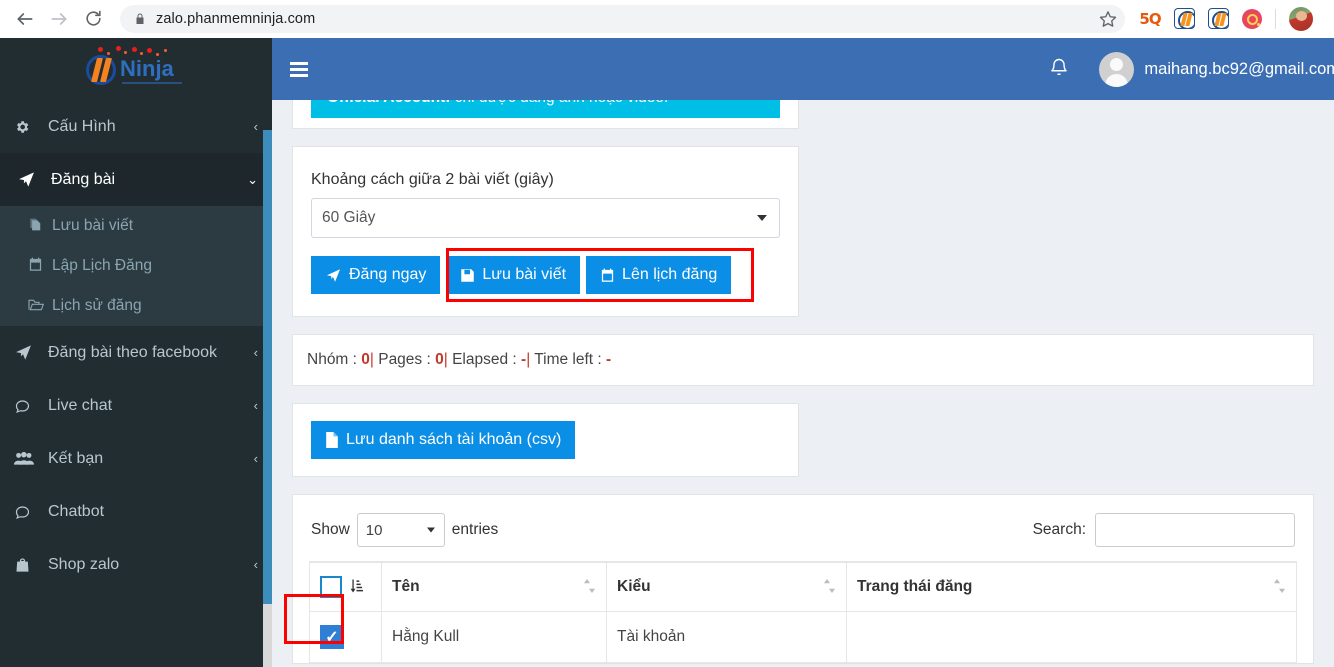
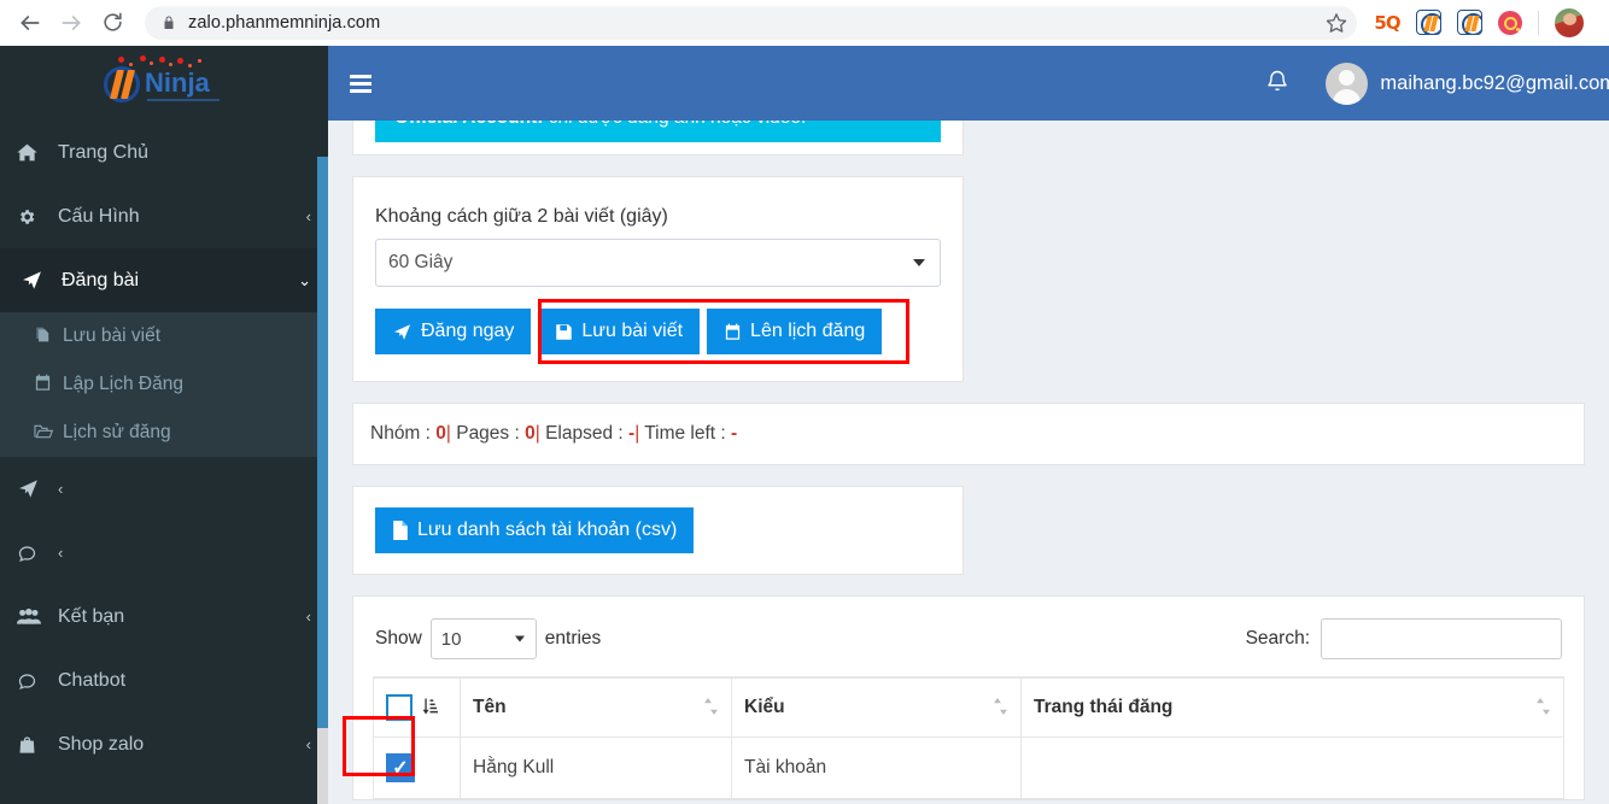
  zalo.phanmemninja.com
  5Q
  Ninja
+ Trang Chủ
  Cấu Hình
  ‹
  Đăng bài
  ⌄
  Lưu bài viết
  Lập Lịch Đăng
  Lịch sử đăng
- Đăng bài theo facebook
  ‹
- Live chat
  ‹
  Kết bạn
  ‹
  Chatbot
  Shop zalo
  ‹
  maihang.bc92@gmail.com
  Khoảng cách giữa 2 bài viết (giây)
  60 Giây
  Đăng ngay
  Lưu bài viết
  Lên lịch đăng
  Nhóm : 0| Pages : 0| Elapsed : -| Time left : -
  Lưu danh sách tài khoản (csv)
  Show
  10
  entries
  Search:
  	Tên	Kiểu	Trang thái đăng
  ✓	Hằng Kull	Tài khoản
